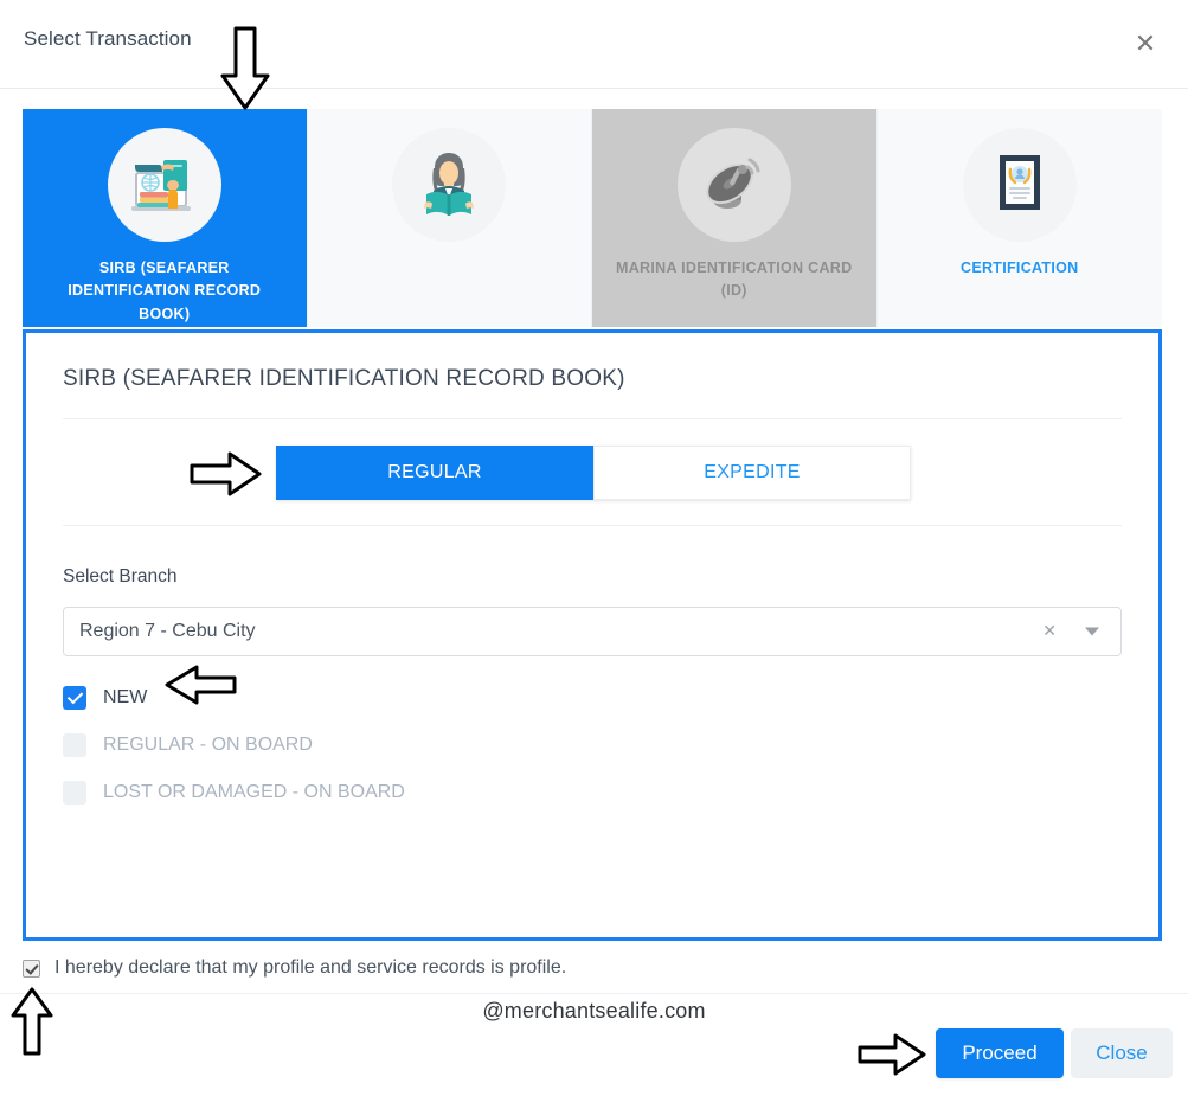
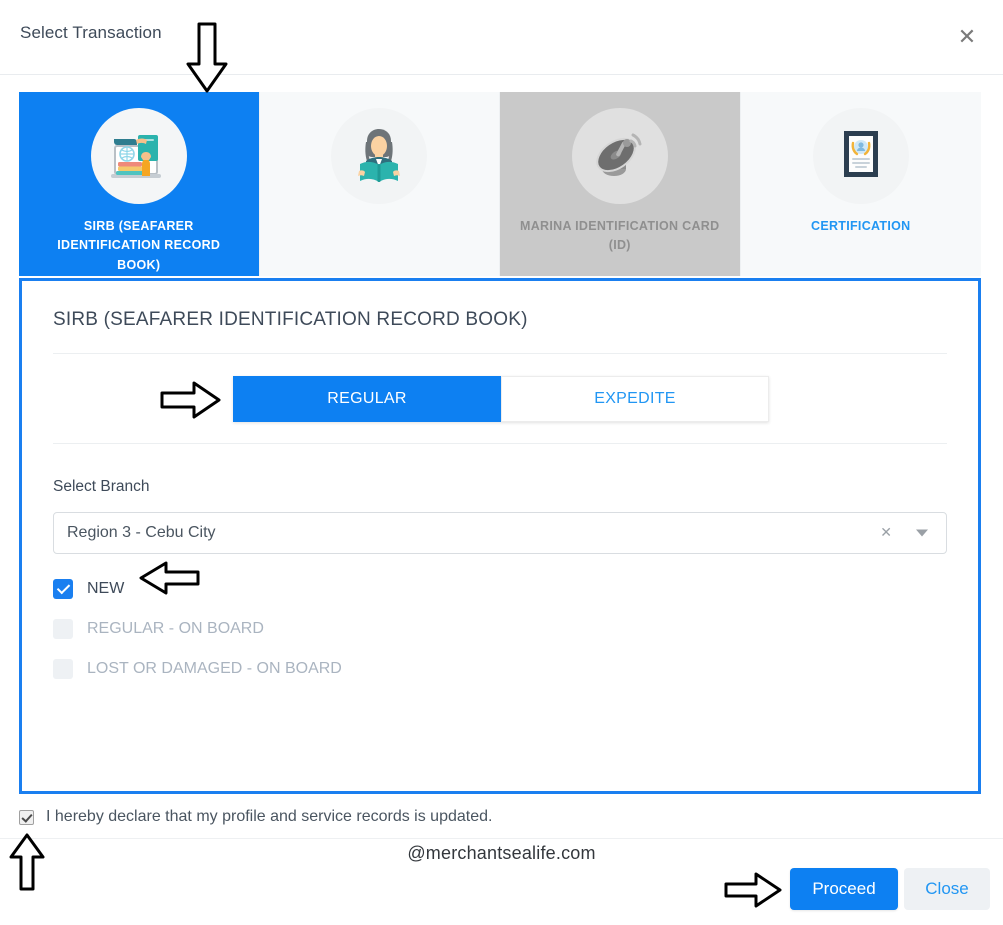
  Select Transaction
  ✕
  SIRB (SEAFARER IDENTIFICATION RECORD BOOK)
  MARINA IDENTIFICATION CARD (ID)
  CERTIFICATION
  SIRB (SEAFARER IDENTIFICATION RECORD BOOK)
  REGULAR
  EXPEDITE
  Select Branch
- Region 7 - Cebu City
+ Region 3 - Cebu City
  ✕
  NEW
  REGULAR - ON BOARD
  LOST OR DAMAGED - ON BOARD
- I hereby declare that my profile and service records is profile.
+ I hereby declare that my profile and service records is updated.
  @merchantsealife.com
  Proceed
  Close
